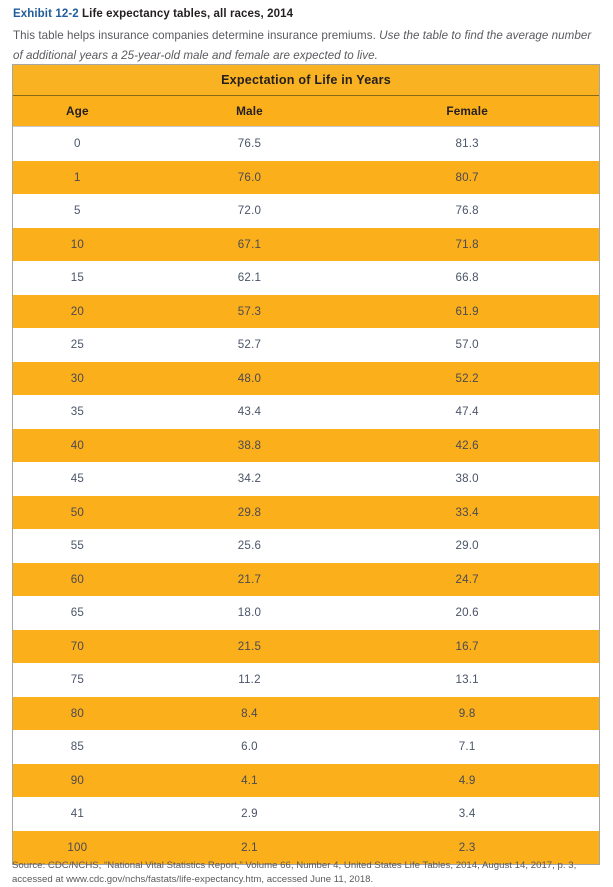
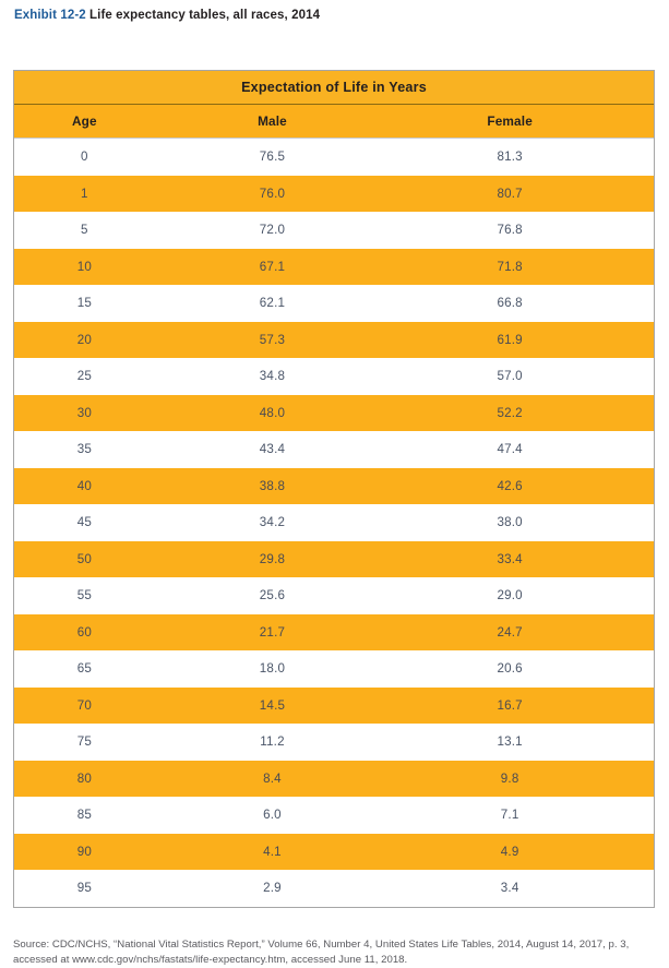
  Exhibit 12-2 Life expectancy tables, all races, 2014
- This table helps insurance companies determine insurance premiums. Use the table to find the average number of additional years a 25-year-old male and female are expected to live.
  Expectation of Life in Years
  Age	Male	Female
  0	76.5	81.3
  1	76.0	80.7
  5	72.0	76.8
  10	67.1	71.8
  15	62.1	66.8
  20	57.3	61.9
- 25	52.7	57.0
+ 25	34.8	57.0
  30	48.0	52.2
  35	43.4	47.4
  40	38.8	42.6
  45	34.2	38.0
  50	29.8	33.4
  55	25.6	29.0
  60	21.7	24.7
  65	18.0	20.6
- 70	21.5	16.7
+ 70	14.5	16.7
  75	11.2	13.1
  80	8.4	9.8
  85	6.0	7.1
  90	4.1	4.9
- 41	2.9	3.4
+ 95	2.9	3.4
- 100	2.1	2.3
  Source: CDC/NCHS, “National Vital Statistics Report,” Volume 66, Number 4, United States Life Tables, 2014, August 14, 2017, p. 3,
  accessed at www.cdc.gov/nchs/fastats/life-expectancy.htm, accessed June 11, 2018.
